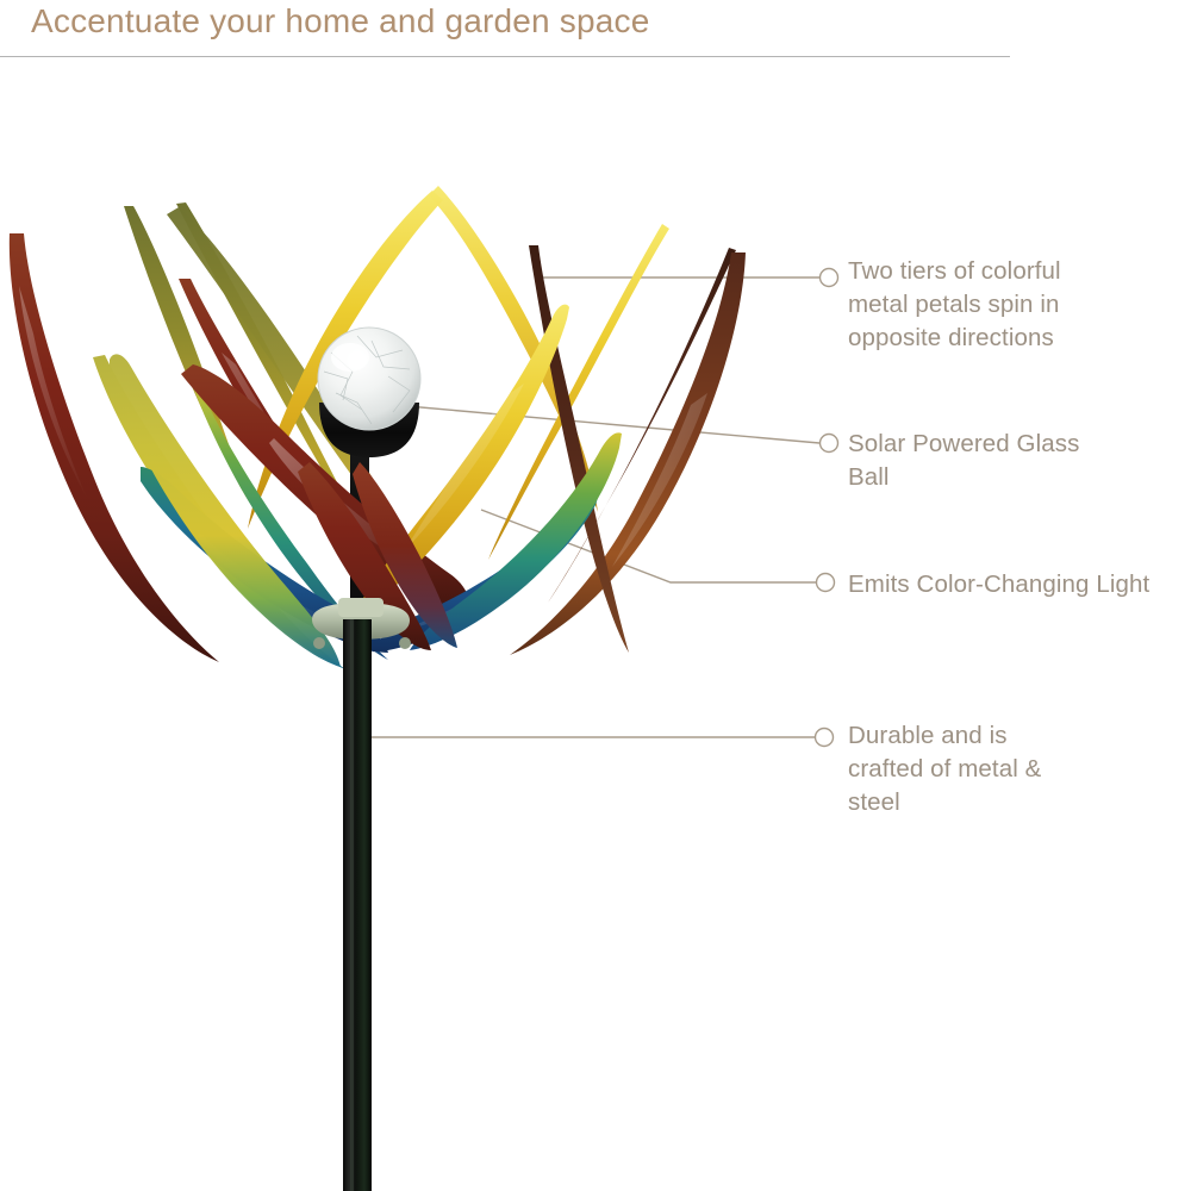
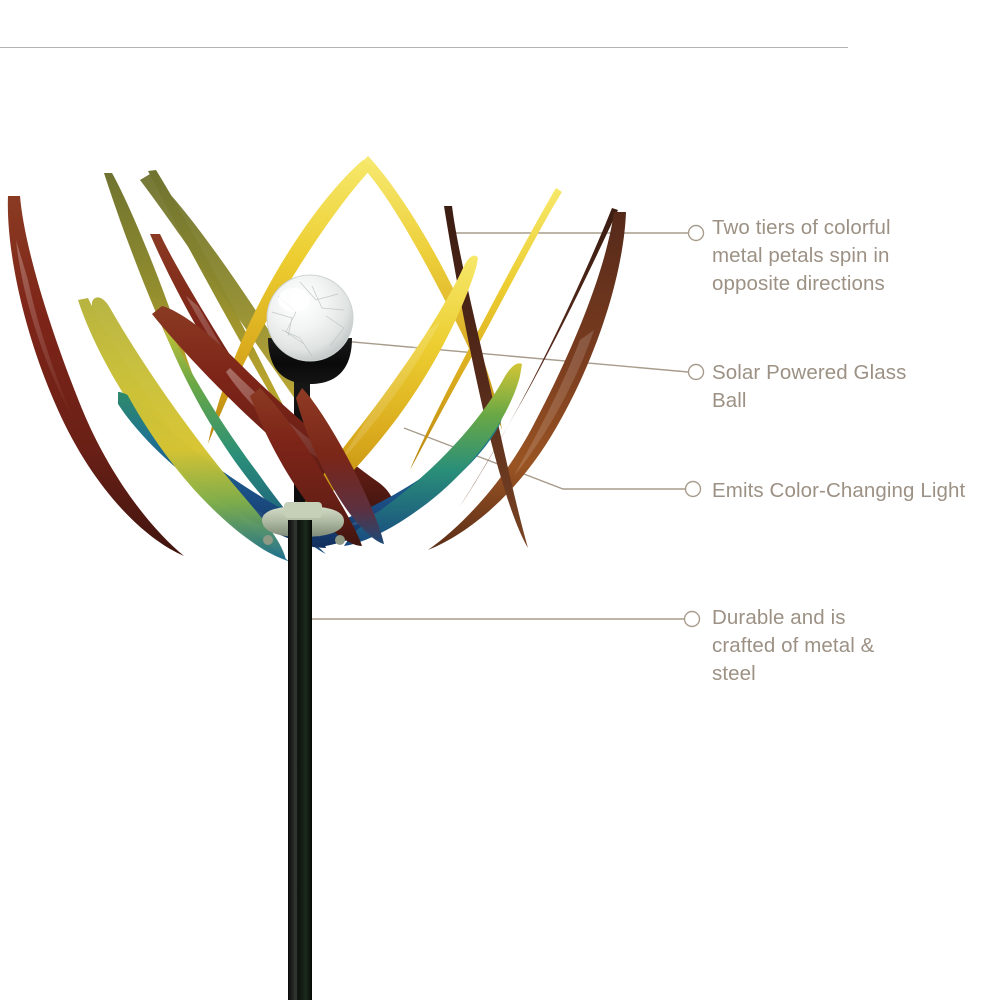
- Accentuate your home and garden space
  Two tiers of colorful
  metal petals spin in
  opposite directions
  Solar Powered Glass
  Ball
  Emits Color-Changing Light
  Durable and is
  crafted of metal &
  steel
